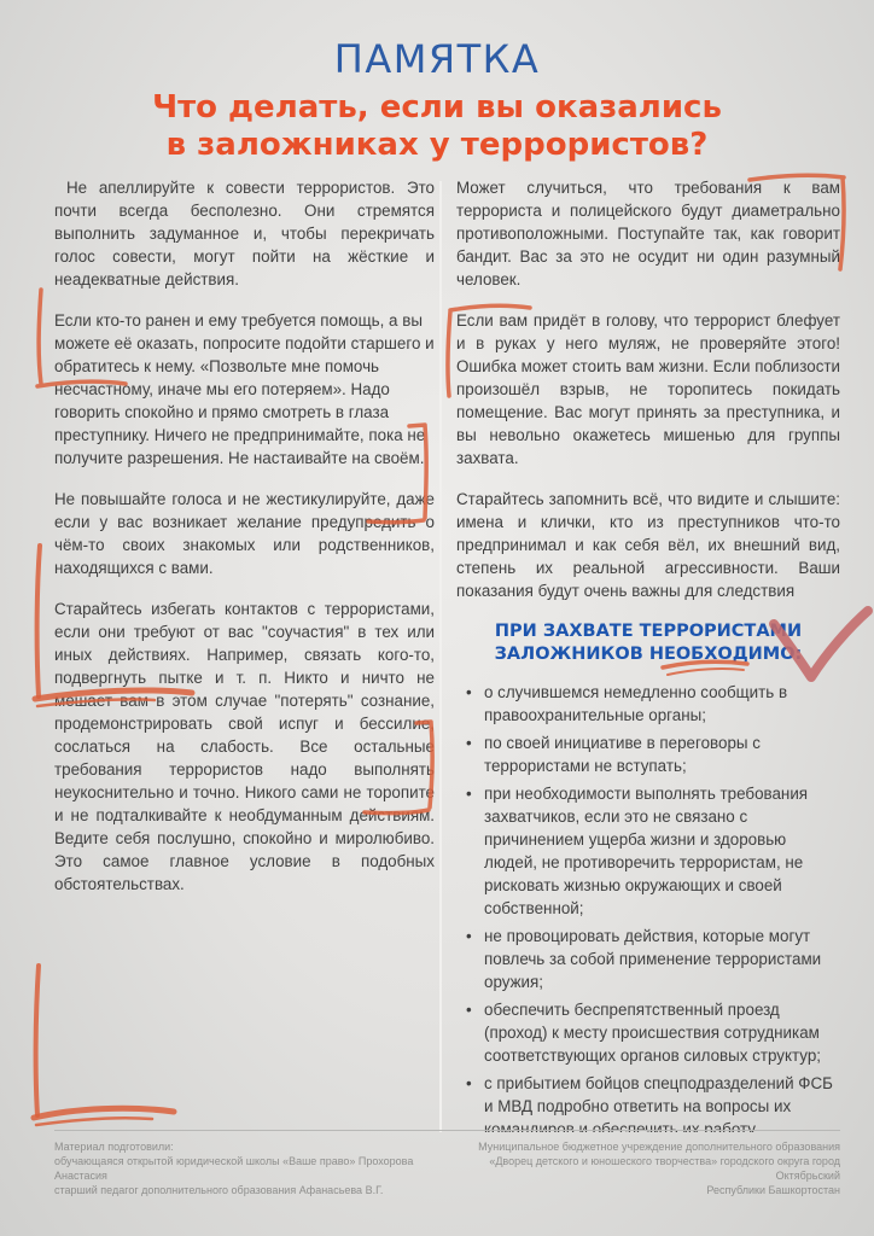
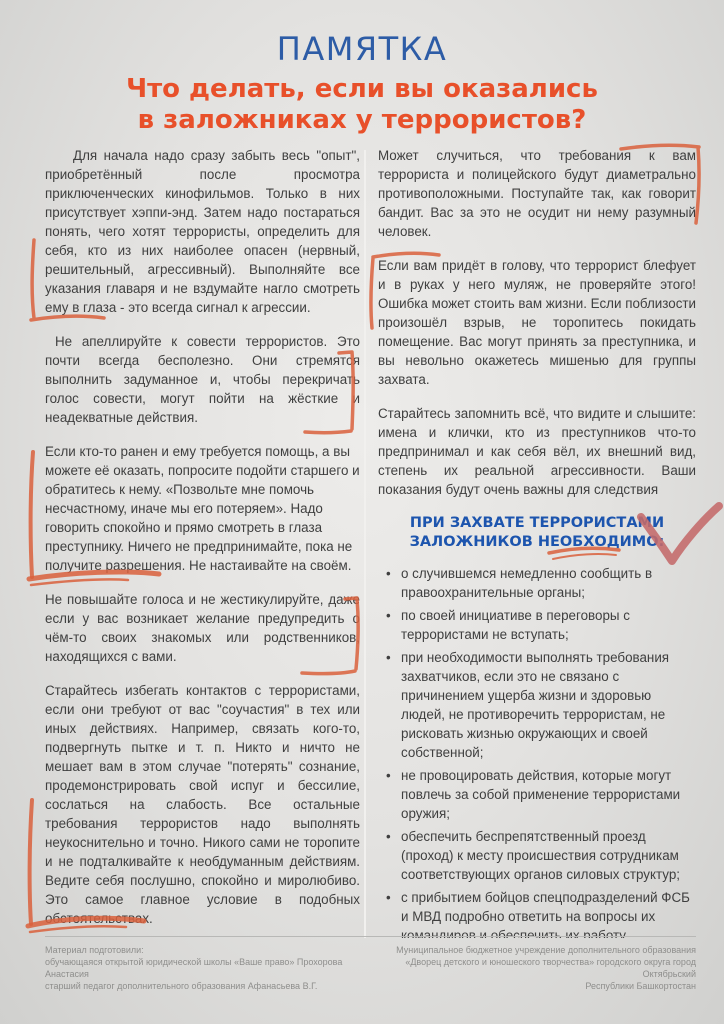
  ПАМЯТКА
  Что делать, если вы оказались
  в заложниках у террористов?
+ Для начала надо сразу забыть весь "опыт", приобретённый после просмотра приключенческих кинофильмов. Только в них присутствует хэппи-энд. Затем надо постараться понять, чего хотят террористы, определить для себя, кто из них наиболее опасен (нервный, решительный, агрессивный). Выполняйте все указания главаря и не вздумайте нагло смотреть ему в глаза - это всегда сигнал к агрессии.
  Не апеллируйте к совести террористов. Это почти всегда бесполезно. Они стремятся выполнить задуманное и, чтобы перекричать голос совести, могут пойти на жёсткие и неадекватные действия.
  Если кто-то ранен и ему требуется помощь, а вы можете её оказать, попросите подойти старшего и обратитесь к нему. «Позвольте мне помочь несчастному, иначе мы его потеряем». Надо говорить спокойно и прямо смотреть в глаза преступнику. Ничего не предпринимайте, пока не получите разрешения. Не настаивайте на своём.
  Не повышайте голоса и не жестикулируйте, даже если у вас возникает желание предупредить о чём-то своих знакомых или родственников, находящихся с вами.
  Старайтесь избегать контактов с террористами, если они требуют от вас "соучастия" в тех или иных действиях. Например, связать кого-то, подвергнуть пытке и т. п. Никто и ничто не мешает вам в этом случае "потерять" сознание, продемонстрировать свой испуг и бессилие, сослаться на слабость. Все остальные требования террористов надо выполнять неукоснительно и точно. Никого сами не торопите и не подталкивайте к необдуманным действиям. Ведите себя послушно, спокойно и миролюбиво. Это самое главное условие в подобных обстоятельствах.
- Может случиться, что требования к вам террориста и полицейского будут диаметрально противоположными. Поступайте так, как говорит бандит. Вас за это не осудит ни один разумный человек.
+ Может случиться, что требования к вам террориста и полицейского будут диаметрально противоположными. Поступайте так, как говорит бандит. Вас за это не осудит ни нему разумный человек.
  Если вам придёт в голову, что террорист блефует и в руках у него муляж, не проверяйте этого! Ошибка может стоить вам жизни. Если поблизости произошёл взрыв, не торопитесь покидать помещение. Вас могут принять за преступника, и вы невольно окажетесь мишенью для группы захвата.
  Старайтесь запомнить всё, что видите и слышите: имена и клички, кто из преступников что-то предпринимал и как себя вёл, их внешний вид, степень их реальной агрессивности. Ваши показания будут очень важны для следствия
  ПРИ ЗАХВАТЕ ТЕРРОРИСТАМИ
  ЗАЛОЖНИКОВ НЕОБХОДИМО:
  о случившемся немедленно сообщить в правоохранительные органы;
  по своей инициативе в переговоры с террористами не вступать;
  при необходимости выполнять требования захватчиков, если это не связано с причинением ущерба жизни и здоровью людей, не противоречить террористам, не рисковать жизнью окружающих и своей собственной;
  не провоцировать действия, которые могут повлечь за собой применение террористами оружия;
  обеспечить беспрепятственный проезд (проход) к месту происшествия сотрудникам соответствующих органов силовых структур;
  Материал подготовили:
  обучающаяся открытой юридической школы «Ваше право» Прохорова Анастасия
  старший педагог дополнительного образования Афанасьева В.Г.
  Муниципальное бюджетное учреждение дополнительного образования
  «Дворец детского и юношеского творчества» городского округа город Октябрьский
  Республики Башкортостан
